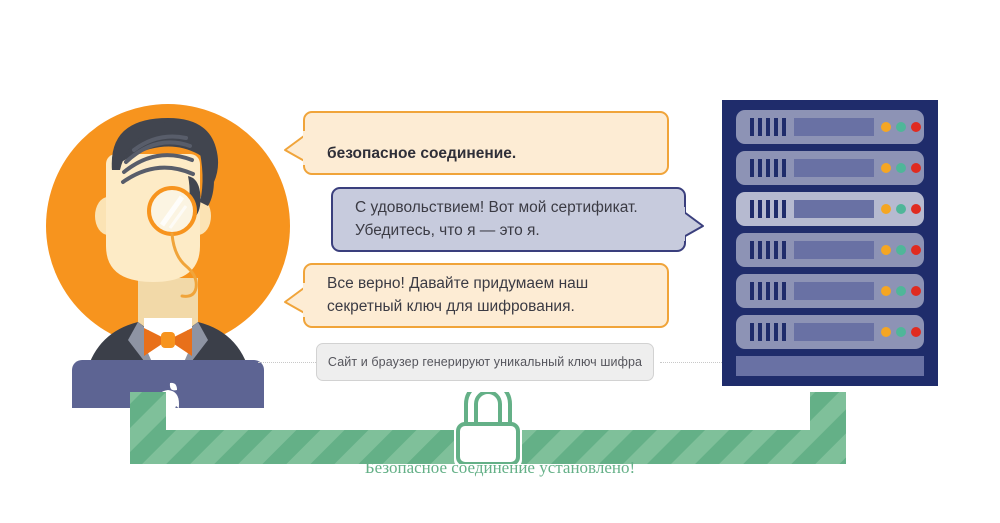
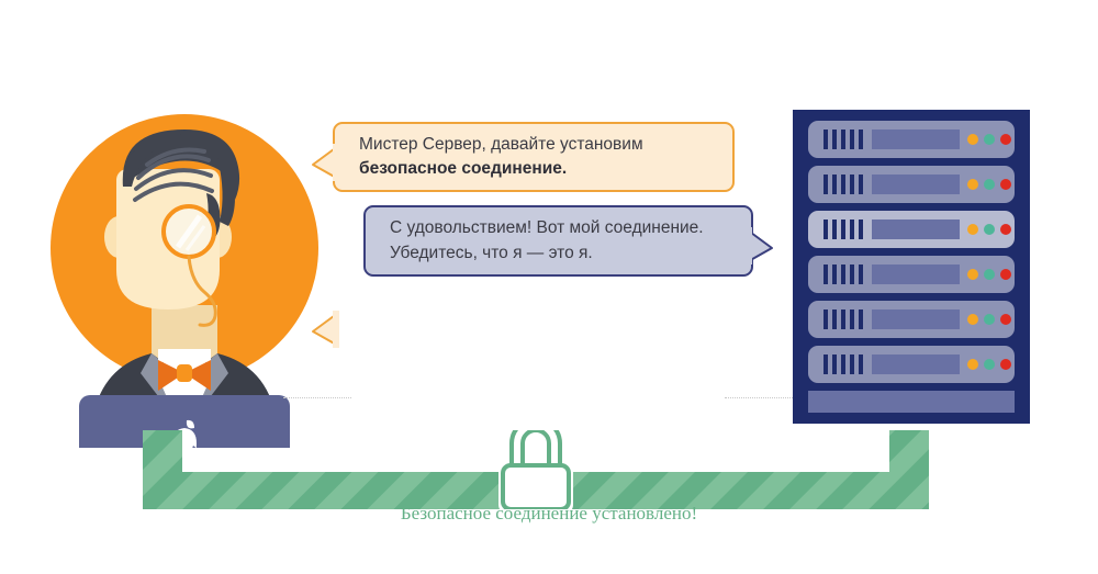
+ Мистер Сервер, давайте установим
  безопасное соединение.
- С удовольствием! Вот мой сертификат.
+ С удовольствием! Вот мой соединение.
  Убедитесь, что я — это я.
- Все верно! Давайте придумаем наш
- секретный ключ для шифрования.
- Сайт и браузер генерируют уникальный ключ шифра
  Безопасное соединение установлено!
